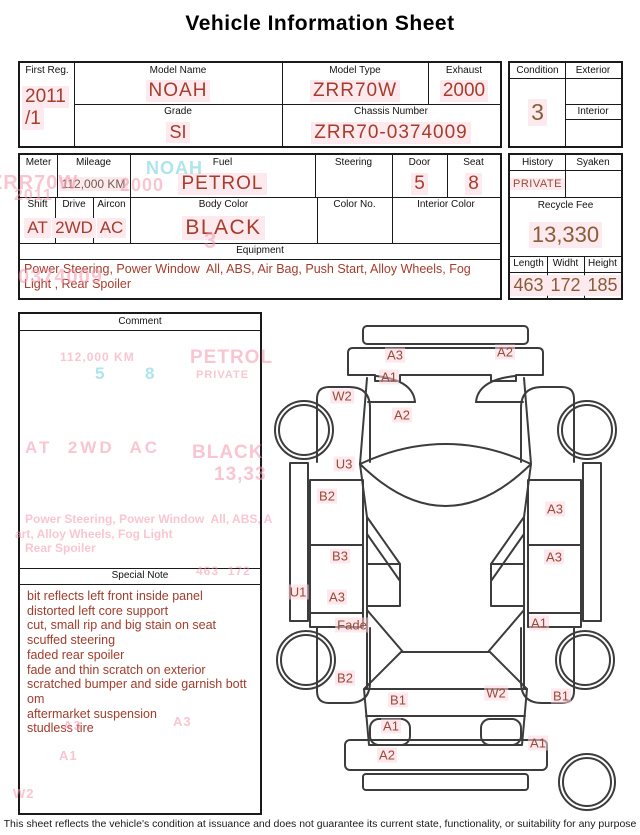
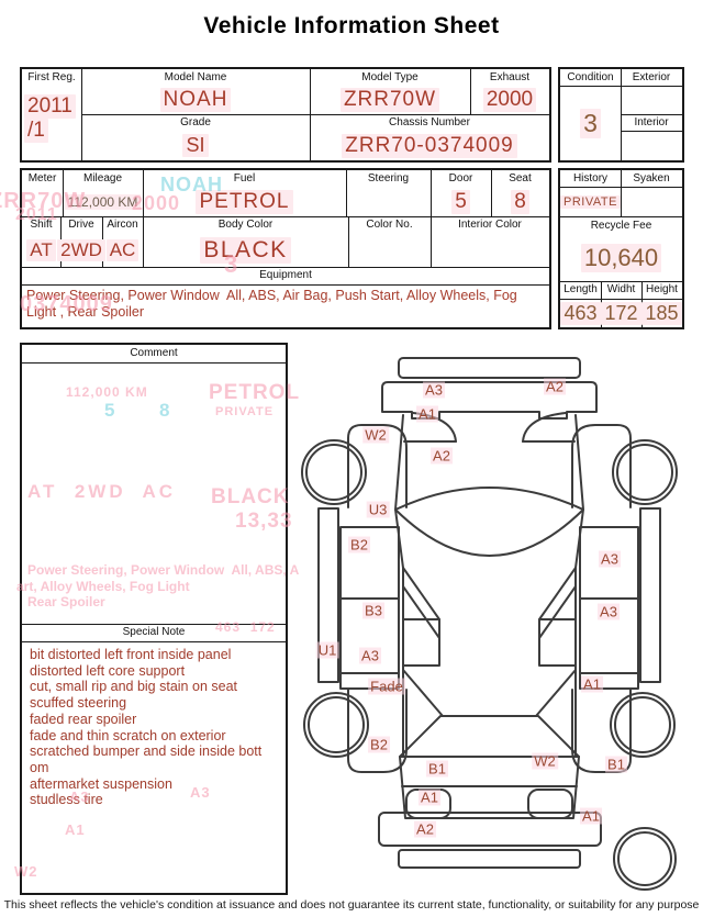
  Vehicle Information Sheet
  First Reg.
  2011
  /1
  Model Name
  NOAH
  Model Type
  ZRR70W
  Exhaust
  2000
  Grade
  SI
  Chassis Number
  ZRR70-0374009
  Condition
  3
  Exterior
  Interior
  Meter
  Mileage
  Fuel
  Steering
  Door
  Seat
  112,000 KM
  PETROL
  5
  8
  Shift
  Drive
  Aircon
  Body Color
  Color No.
  Interior Color
  AT
  2WD
  AC
  BLACK
  Equipment
  Power Steering, Power Window All, ABS, Air Bag, Push Start, Alloy Wheels, Fog Light , Rear Spoiler
  History
  Syaken
  PRIVATE
  Recycle Fee
- 13,330
+ 10,640
  Length
  Widht
  Height
  463
  172
  185
  Comment
  Special Note
- bit reflects left front inside panel
+ bit distorted left front inside panel
  distorted left core support
  cut, small rip and big stain on seat
  scuffed steering
  faded rear spoiler
  fade and thin scratch on exterior
- scratched bumper and side garnish bott
+ scratched bumper and side inside bott
  om
  aftermarket suspension
  studless tire
  A3
  A2
  A1
  W2
  A2
  U3
  B2
  A3
  B3
  A3
  U1
  A3
  Fade
  A1
  B2
  B1
  W2
  B1
  A1
  A1
  A2
  RR70W
  2011
  NOAH
  2000
  3
  0374009
  112,000 KM
  5
  8
  PETROL
  PRIVATE
  AT 2WD AC
  BLACK
  13,33
  Power Steering, Power Window All, ABS, A
  art, Alloy Wheels, Fog Light
  Rear Spoiler
  463 172
  A3
  A3
  A1
  W2
  This sheet reflects the vehicle's condition at issuance and does not guarantee its current state, functionality, or suitability for any purpose
